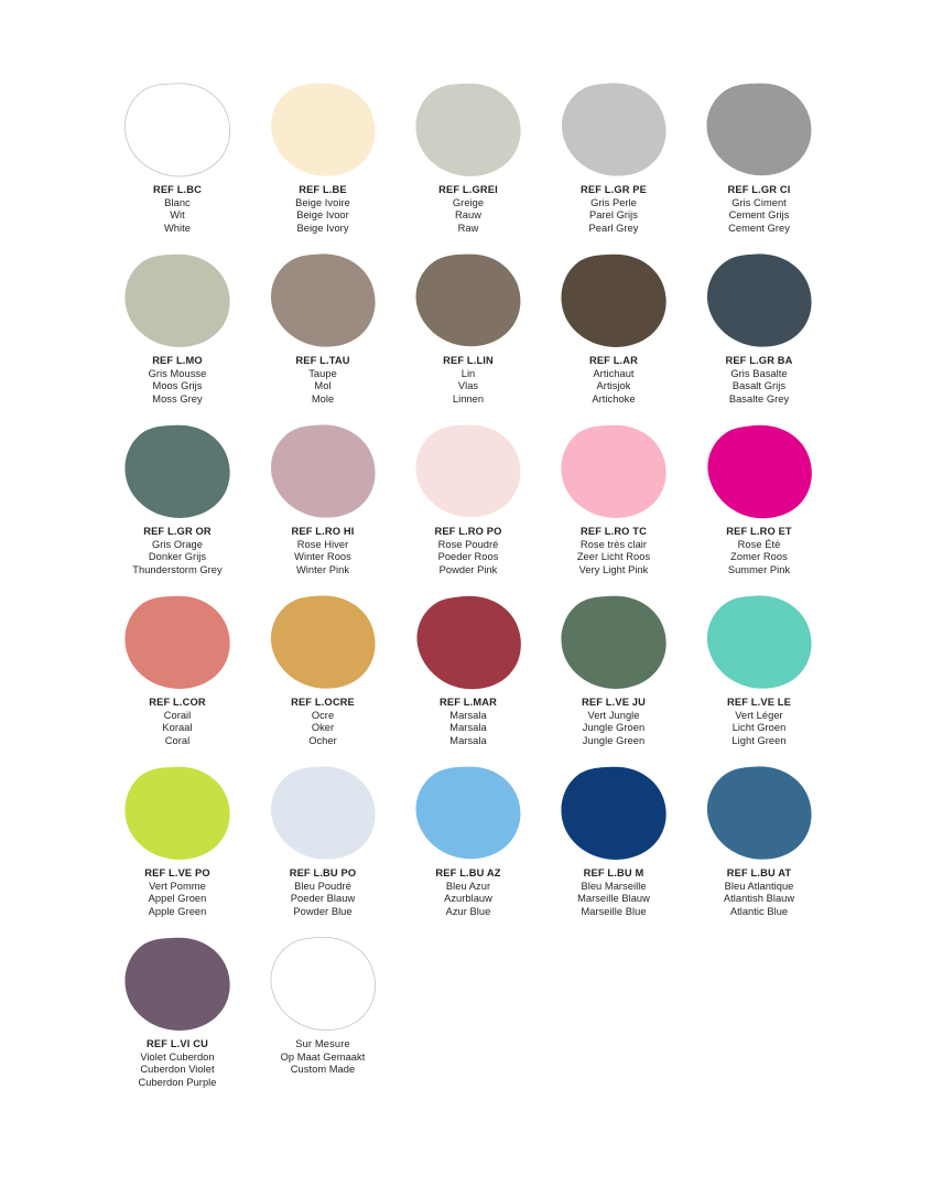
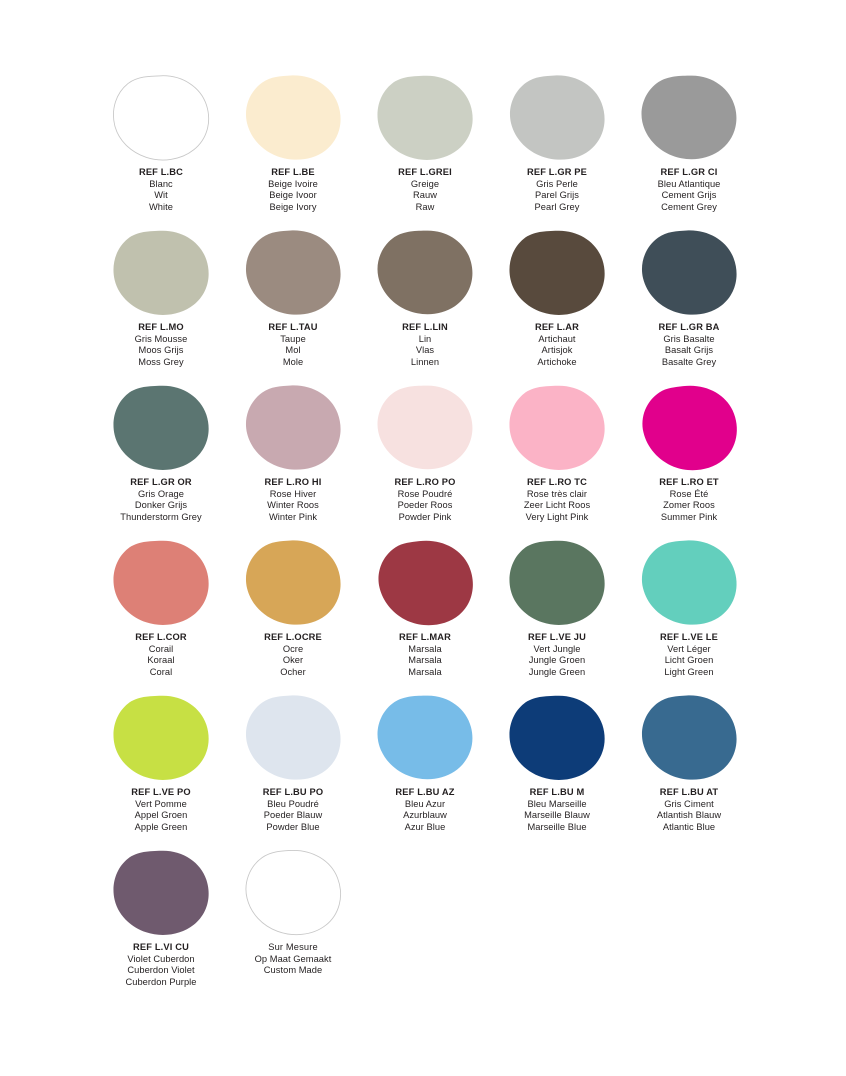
  REF L.BC
  Blanc
  Wit
  White
  REF L.BE
  Beige Ivoire
  Beige Ivoor
  Beige Ivory
  REF L.GREI
  Greige
  Rauw
  Raw
  REF L.GR PE
  Gris Perle
  Parel Grijs
  Pearl Grey
  REF L.GR CI
- Gris Ciment
+ Bleu Atlantique
  Cement Grijs
  Cement Grey
  REF L.MO
  Gris Mousse
  Moos Grijs
  Moss Grey
  REF L.TAU
  Taupe
  Mol
  Mole
  REF L.LIN
  Lin
  Vlas
  Linnen
  REF L.AR
  Artichaut
  Artisjok
  Artichoke
  REF L.GR BA
  Gris Basalte
  Basalt Grijs
  Basalte Grey
  REF L.GR OR
  Gris Orage
  Donker Grijs
  Thunderstorm Grey
  REF L.RO HI
  Rose Hiver
  Winter Roos
  Winter Pink
  REF L.RO PO
  Rose Poudré
  Poeder Roos
  Powder Pink
  REF L.RO TC
  Rose très clair
  Zeer Licht Roos
  Very Light Pink
  REF L.RO ET
  Rose Été
  Zomer Roos
  Summer Pink
  REF L.COR
  Corail
  Koraal
  Coral
  REF L.OCRE
  Ocre
  Oker
  Ocher
  REF L.MAR
  Marsala
  Marsala
  Marsala
  REF L.VE JU
  Vert Jungle
  Jungle Groen
  Jungle Green
  REF L.VE LE
  Vert Léger
  Licht Groen
  Light Green
  REF L.VE PO
  Vert Pomme
  Appel Groen
  Apple Green
  REF L.BU PO
  Bleu Poudré
  Poeder Blauw
  Powder Blue
  REF L.BU AZ
  Bleu Azur
  Azurblauw
  Azur Blue
  REF L.BU M
  Bleu Marseille
  Marseille Blauw
  Marseille Blue
  REF L.BU AT
- Bleu Atlantique
+ Gris Ciment
  Atlantish Blauw
  Atlantic Blue
  REF L.VI CU
  Violet Cuberdon
  Cuberdon Violet
  Cuberdon Purple
  Sur Mesure
  Op Maat Gemaakt
  Custom Made
